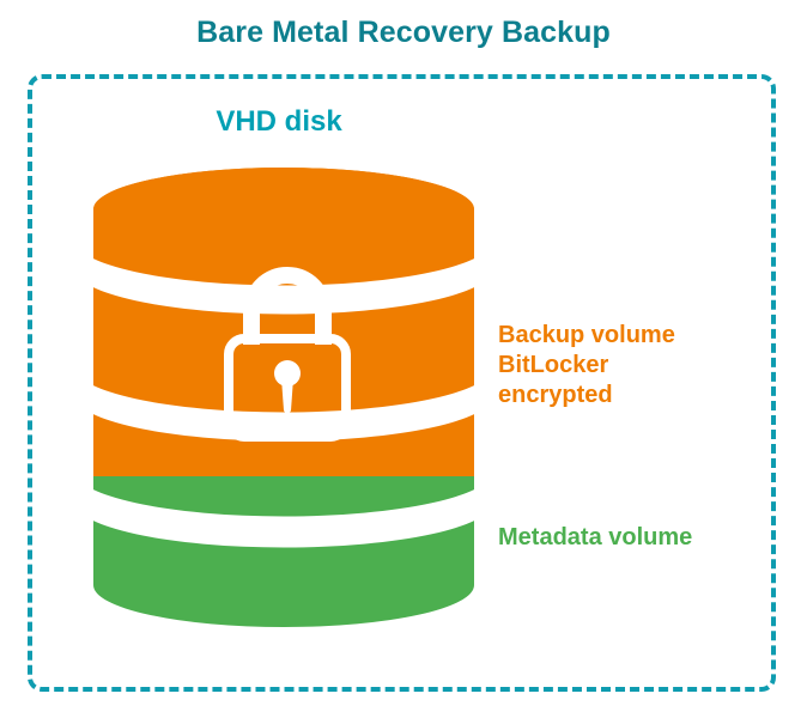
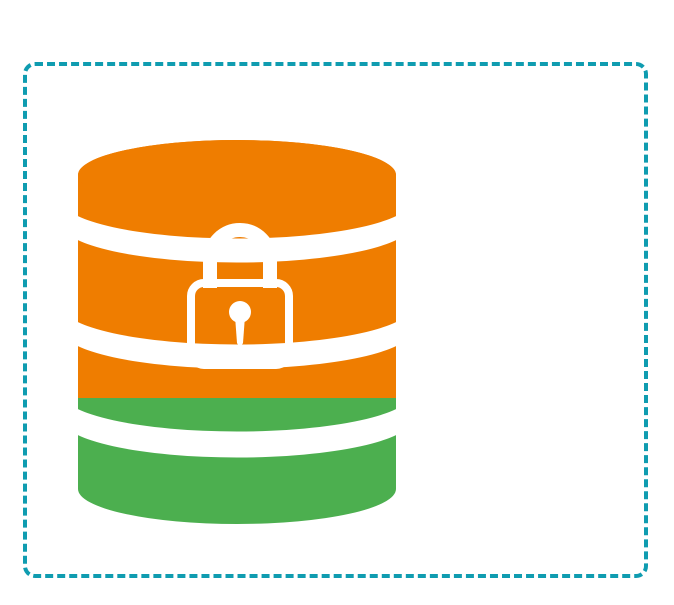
- Bare Metal Recovery Backup
- VHD disk
- Backup volume
- BitLocker
- encrypted
- Metadata volume
